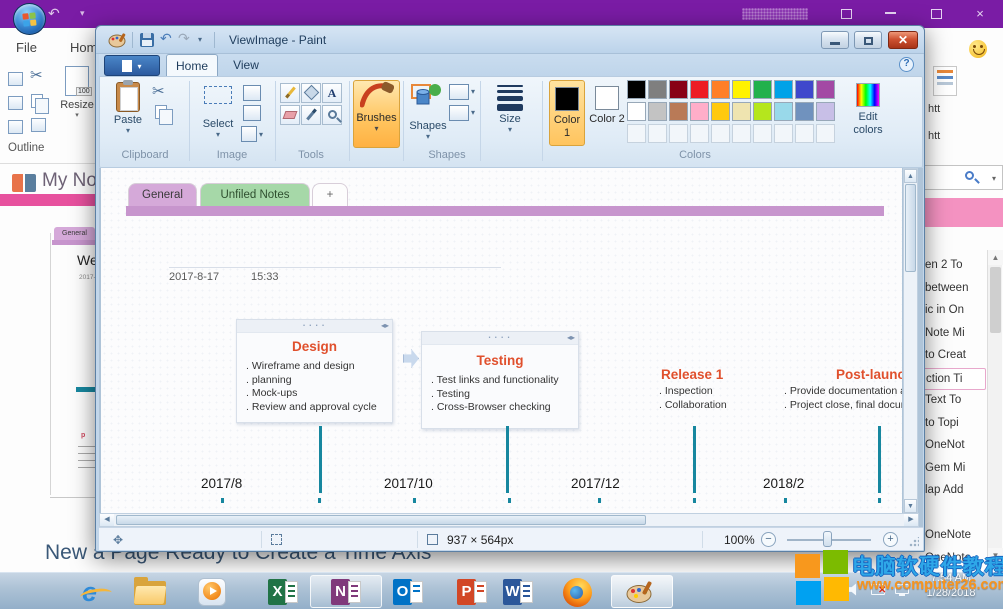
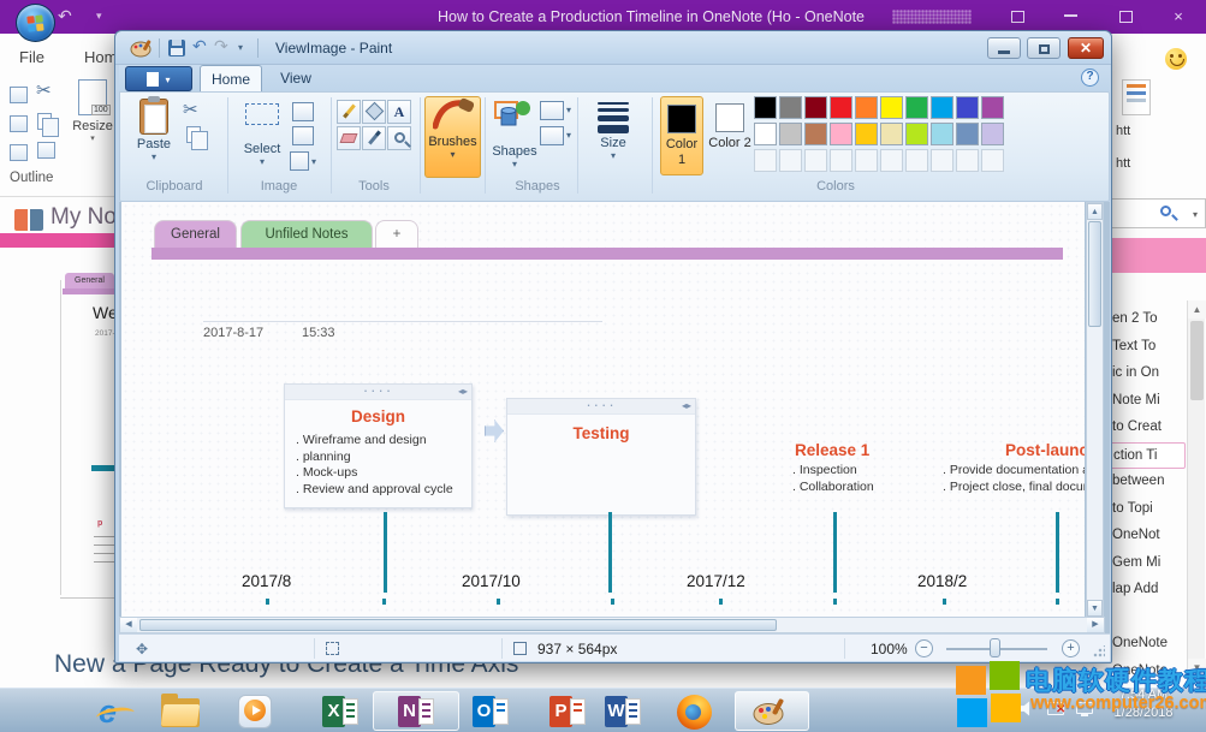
  ↶
  ▾
+ How to Create a Production Timeline in OneNote (Ho - OneNote
  ×
  File
  Hom
  ✂
  Resize
  Outline
  My No
  We
  htt
  htt
  ▾
  en 2 To
- between
+ Text To
  ic in On
  Note Mi
  to Creat
  ction Ti
- Text To
+ between
  to Topi
  OneNot
  Gem Mi
  lap Add
  OneNote
  OneNote
  ▲
  ▼
  New a Page Ready to Create a Time Axis
  ↶
  ↷
  ▾
  ViewImage - Paint
  ✕
  ▾
  Home
  View
  ?
  Paste
  ▾
  ✂
  Clipboard
  Select
  ▾
  ▾
  Image
  A
  Tools
  Brushes
  ▾
  ▾
  ▾
  Shapes
  ▾
  Shapes
  Size
  ▾
  Color 1
  Color 2
- Edit colors
  Colors
  General
  Unfiled Notes
  +
  2017-8-17
  15:33
  ····
  ◂▸
  Design
  . Wireframe and design
  . planning
  . Mock-ups
  . Review and approval cycle
  ····
  ◂▸
  Testing
- . Test links and functionality
- . Testing
- . Cross-Browser checking
  Release 1
  . Inspection
  . Collaboration
  Post-launc
  . Provide documentation
  . Project close, final docu
  2017/8
  2017/10
  2017/12
  2018/2
  ✥
  937 × 564px
  100%
  −
  +
  e
  X
  N
  O
  P
  W
  ✕
  7:54 AM
  1/28/2018
  电脑软硬件教程
  www.computer26.co
